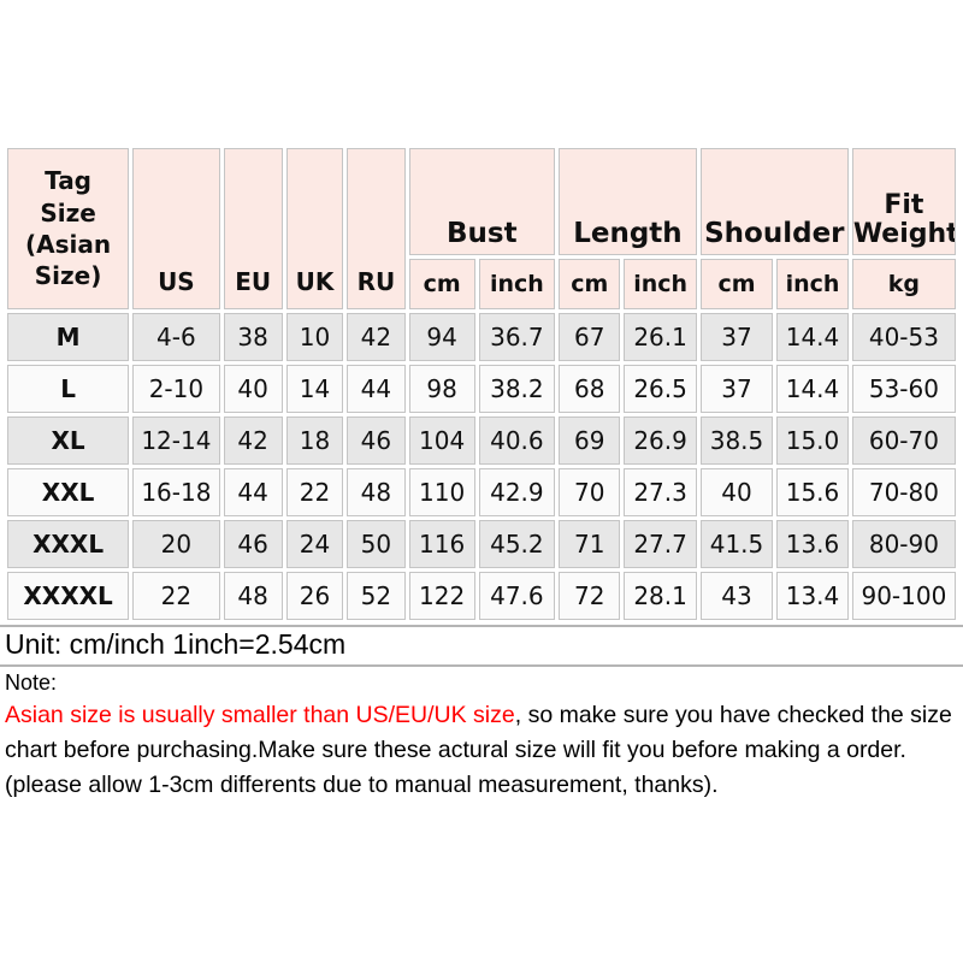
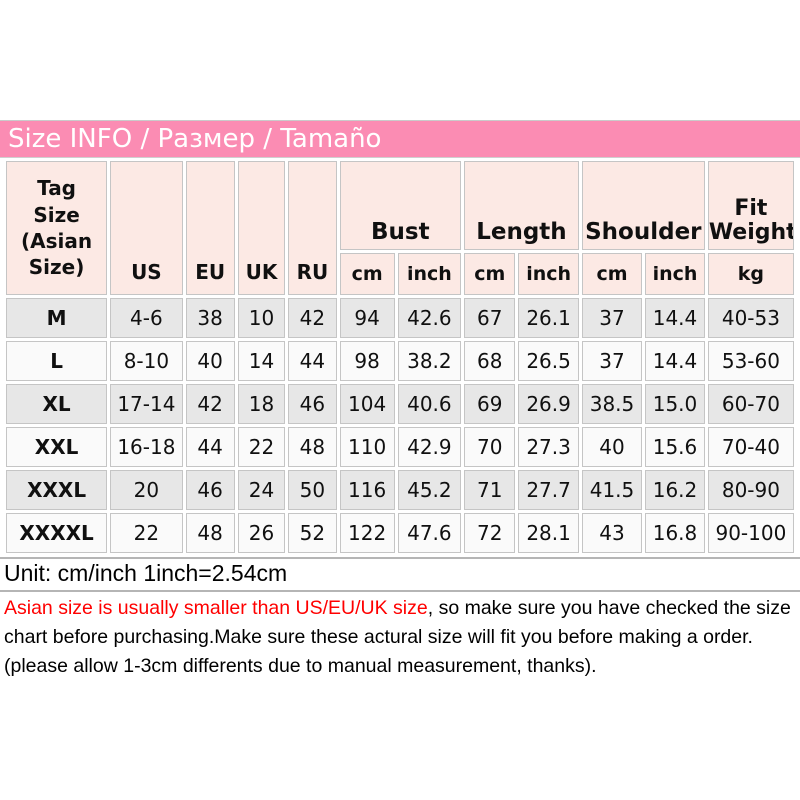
+ Size INFO / Размер / Tamaño
  Tag Size (Asian Size)	US	EU	UK	RU	Bust	Length	Shoulder	Fit Weight
  cm	inch	cm	inch	cm	inch	kg
- M	4-6	38	10	42	94	36.7	67	26.1	37	14.4	40-53
+ M	4-6	38	10	42	94	42.6	67	26.1	37	14.4	40-53
- L	2-10	40	14	44	98	38.2	68	26.5	37	14.4	53-60
+ L	8-10	40	14	44	98	38.2	68	26.5	37	14.4	53-60
- XL	12-14	42	18	46	104	40.6	69	26.9	38.5	15.0	60-70
+ XL	17-14	42	18	46	104	40.6	69	26.9	38.5	15.0	60-70
- XXL	16-18	44	22	48	110	42.9	70	27.3	40	15.6	70-80
+ XXL	16-18	44	22	48	110	42.9	70	27.3	40	15.6	70-40
- XXXL	20	46	24	50	116	45.2	71	27.7	41.5	13.6	80-90
+ XXXL	20	46	24	50	116	45.2	71	27.7	41.5	16.2	80-90
- XXXXL	22	48	26	52	122	47.6	72	28.1	43	13.4	90-100
+ XXXXL	22	48	26	52	122	47.6	72	28.1	43	16.8	90-100
  Unit: cm/inch 1inch=2.54cm
- Note:
  Asian size is usually smaller than US/EU/UK size, so make sure you have checked the size chart before purchasing.Make sure these actural size will fit you before making a order.(please allow 1-3cm differents due to manual measurement, thanks).
